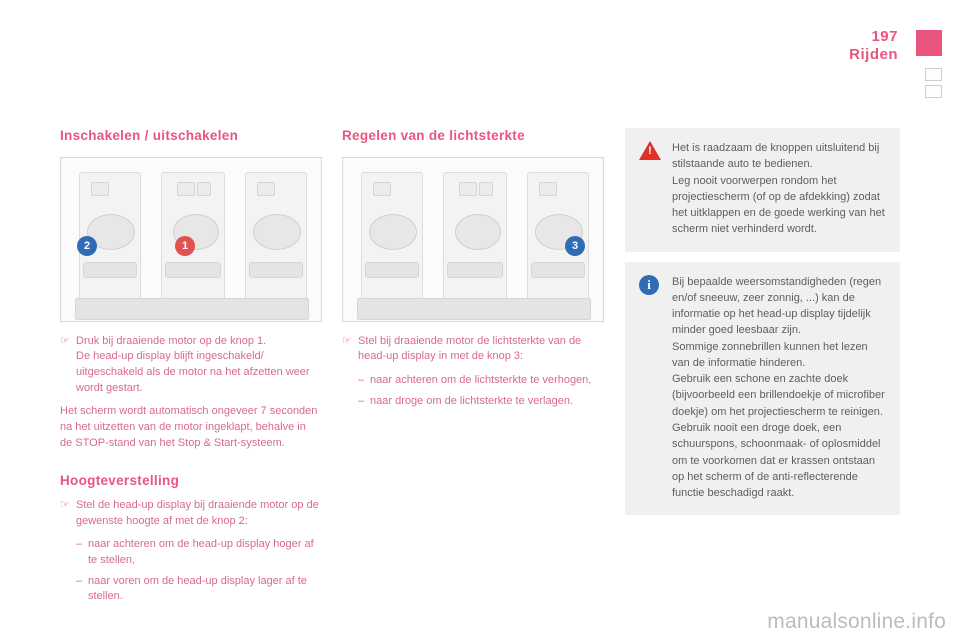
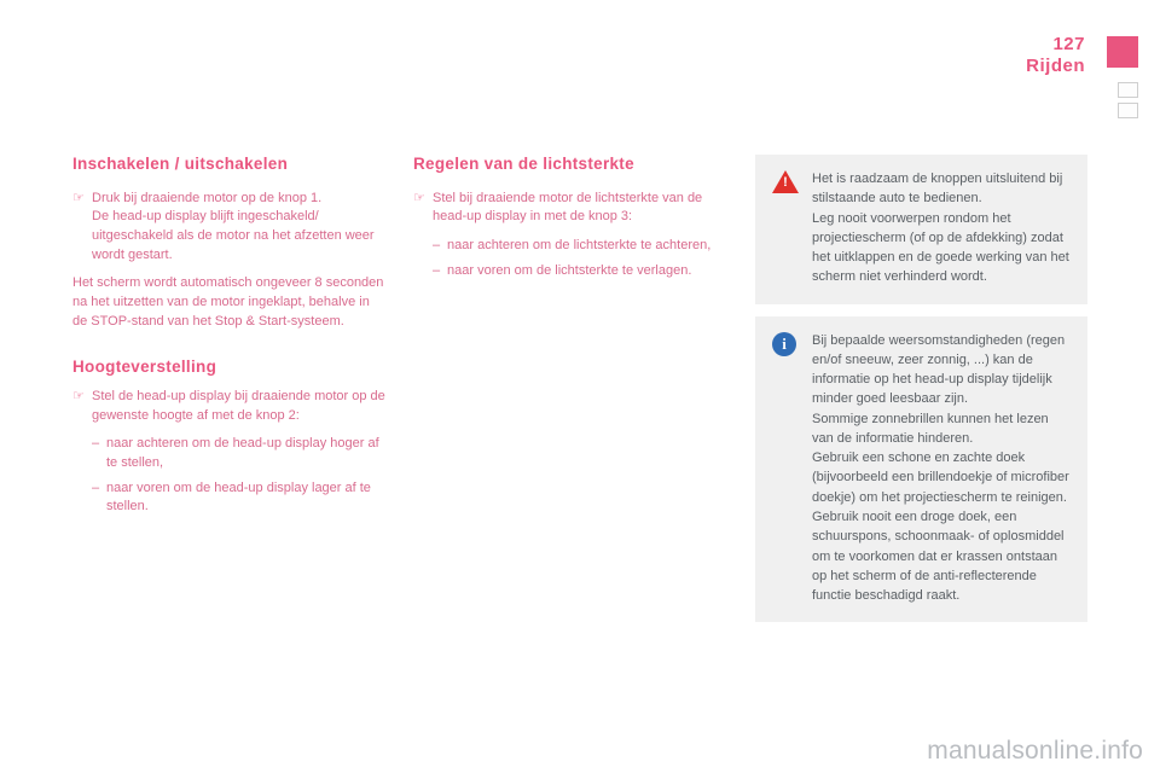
- 197
+ 127
  Rijden
  Inschakelen / uitschakelen
- 2
- 1
  ☞
  Druk bij draaiende motor op de knop 1.
  De head-up display blijft ingeschakeld/ uitgeschakeld als de motor na het afzetten weer wordt gestart.
- Het scherm wordt automatisch ongeveer 7 seconden na het uitzetten van de motor ingeklapt, behalve in de STOP-stand van het Stop & Start-systeem.
+ Het scherm wordt automatisch ongeveer 8 seconden na het uitzetten van de motor ingeklapt, behalve in de STOP-stand van het Stop & Start-systeem.
  Hoogteverstelling
  ☞
  Stel de head-up display bij draaiende motor op de gewenste hoogte af met de knop 2:
  –
  naar achteren om de head-up display hoger af te stellen,
  –
  naar voren om de head-up display lager af te stellen.
  Regelen van de lichtsterkte
- 3
  ☞
  Stel bij draaiende motor de lichtsterkte van de head-up display in met de knop 3:
  –
- naar achteren om de lichtsterkte te verhogen,
+ naar achteren om de lichtsterkte te achteren,
  –
- naar droge om de lichtsterkte te verlagen.
+ naar voren om de lichtsterkte te verlagen.
  Het is raadzaam de knoppen uitsluitend bij stilstaande auto te bedienen.
  Leg nooit voorwerpen rondom het projectiescherm (of op de afdekking) zodat het uitklappen en de goede werking van het scherm niet verhinderd wordt.
  i
  Bij bepaalde weersomstandigheden (regen en/of sneeuw, zeer zonnig, ...) kan de informatie op het head-up display tijdelijk minder goed leesbaar zijn.
  Sommige zonnebrillen kunnen het lezen van de informatie hinderen.
  Gebruik een schone en zachte doek (bijvoorbeeld een brillendoekje of microfiber doekje) om het projectiescherm te reinigen. Gebruik nooit een droge doek, een schuurspons, schoonmaak- of oplosmiddel om te voorkomen dat er krassen ontstaan op het scherm of de anti-reflecterende functie beschadigd raakt.
  manualsonline.info
